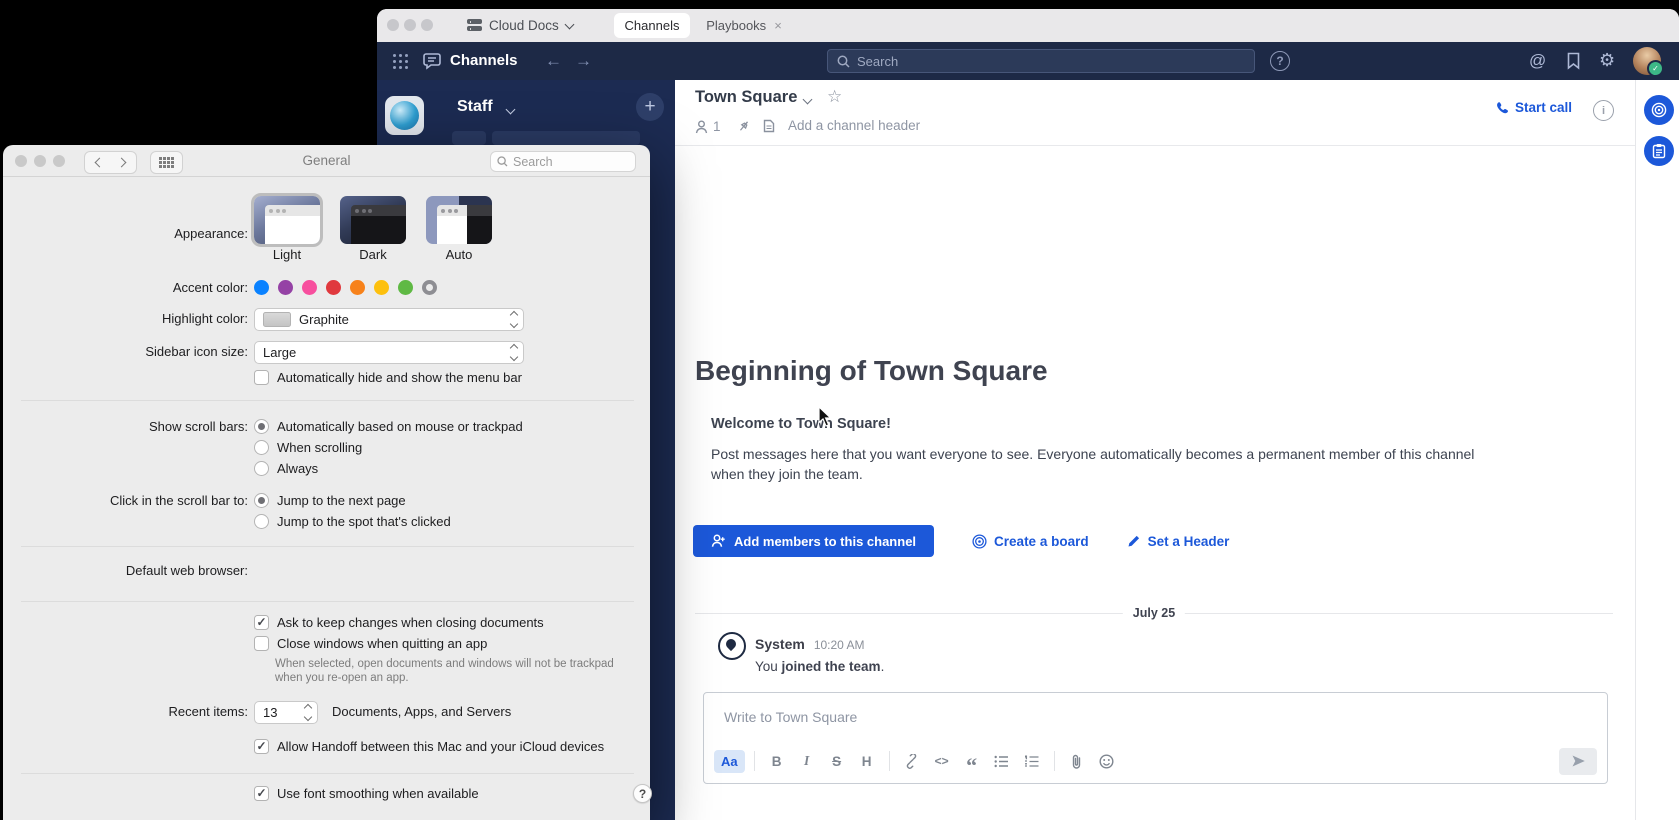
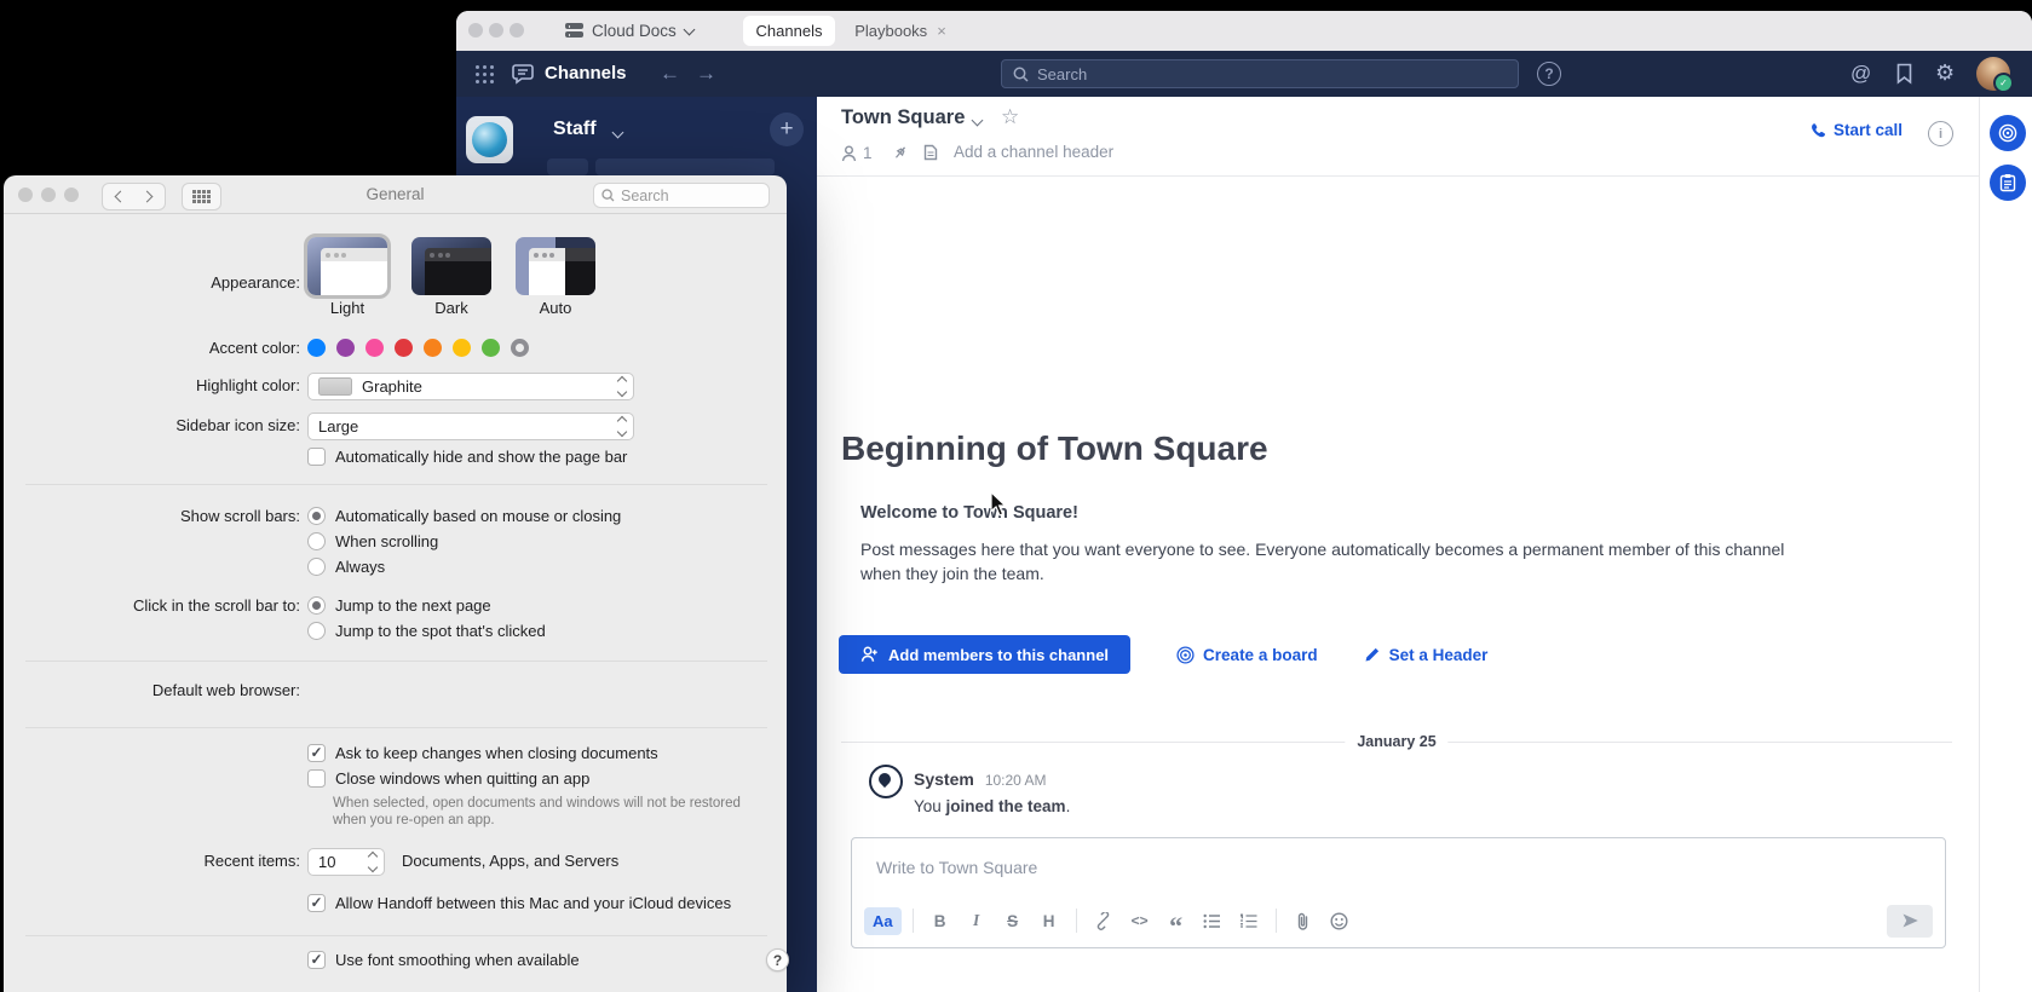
  Cloud Docs
  Channels
  Playbooks
  ×
  Channels
  ←
  →
  Search
  ?
  @
  ⚙
  ✓
  Staff
  +
  Town Square
  ☆
  1
  Add a channel header
  Start call
  i
  Beginning of Town Square
  Welcome to Tow Square!
  Post messages here that you want everyone to see. Everyone automatically becomes a permanent member of this channel when they join the team.
  Add members to this channel
  Create a board
  Set a Header
- July 25
+ January 25
  System
  10:20 AM
  You joined the team.
  Write to Town Square
  Aa
  B
  I
  S
  H
  <>
  “
  General
  Search
  Appearance:
  Light
  Dark
  Auto
  Accent color:
  Highlight color:
  Graphite
  Sidebar icon size:
  Large
- Automatically hide and show the menu bar
+ Automatically hide and show the page bar
  Show scroll bars:
- Automatically based on mouse or trackpad
+ Automatically based on mouse or closing
  When scrolling
  Always
  Click in the scroll bar to:
  Jump to the next page
  Jump to the spot that's clicked
  Default web browser:
  ✓
  Ask to keep changes when closing documents
  Close windows when quitting an app
- When selected, open documents and windows will not be trackpad
+ When selected, open documents and windows will not be restored
  when you re-open an app.
  Recent items:
- 13
+ 10
  Documents, Apps, and Servers
  ✓
  Allow Handoff between this Mac and your iCloud devices
  ✓
  Use font smoothing when available
  ?
